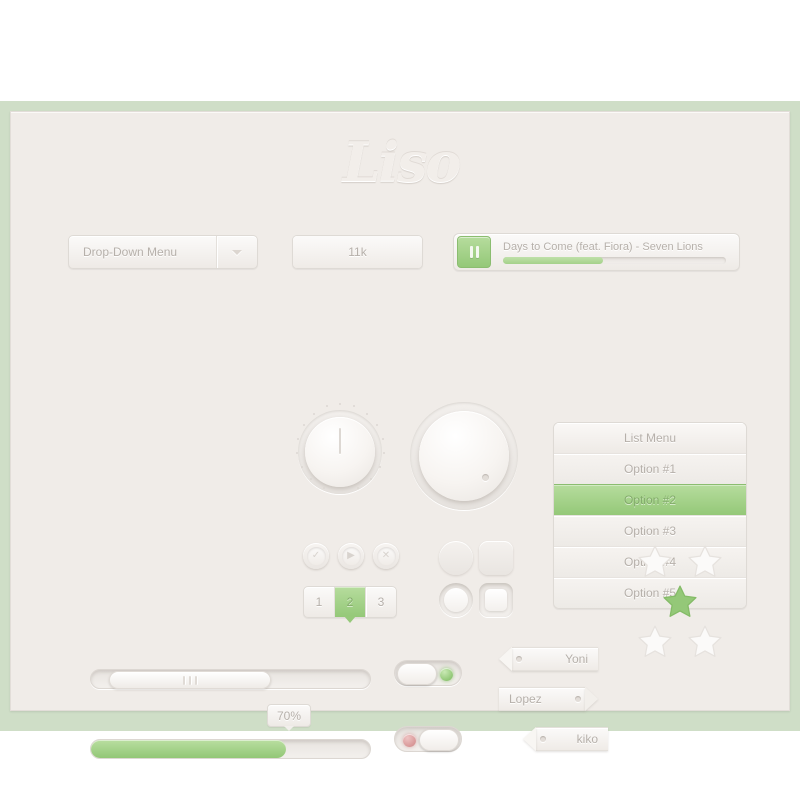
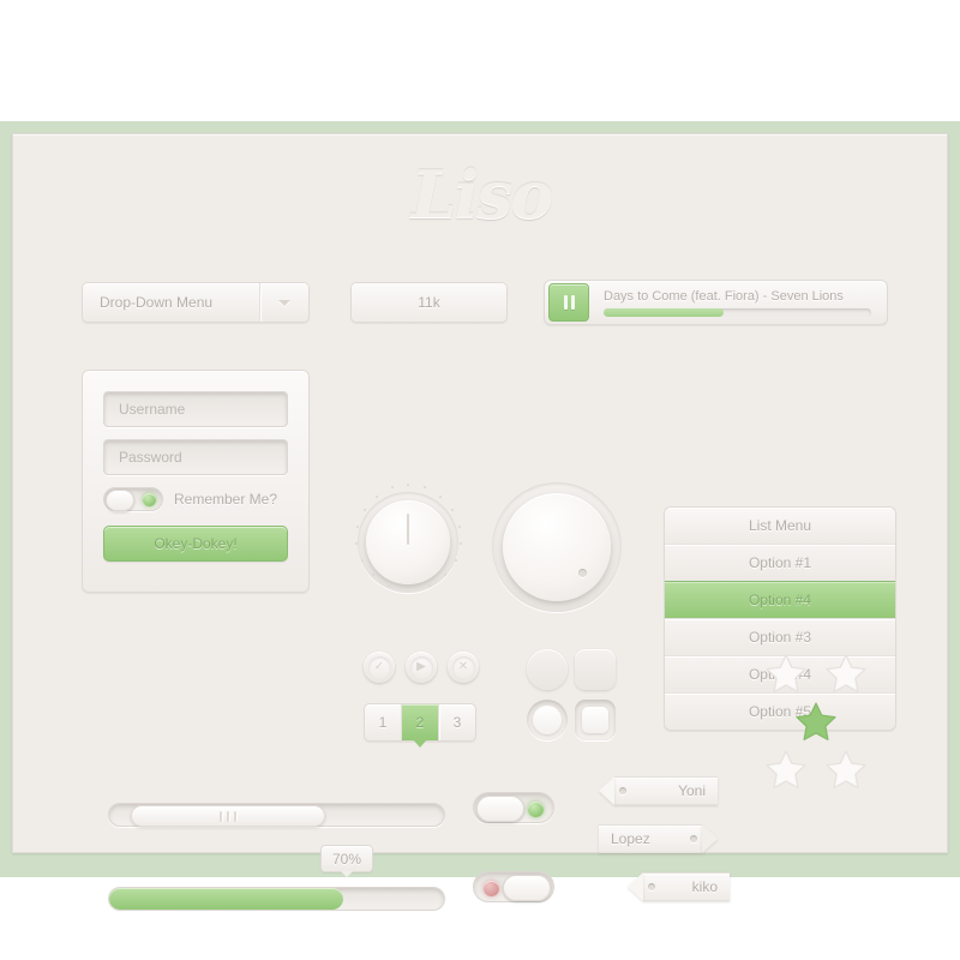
  Liso
  Drop-Down Menu
  11k
  Days to Come (feat. Fiora) - Seven Lions
+ Username
+ Password
+ Remember Me?
+ Okey-Dokey!
  ✓
  ▶
  ✕
  1
  2
  3
  List Menu
  Option #1
- Option #2
+ Option #4
  Option #3
  Option #5
  70%
  Yoni
  Lopez
  kiko
